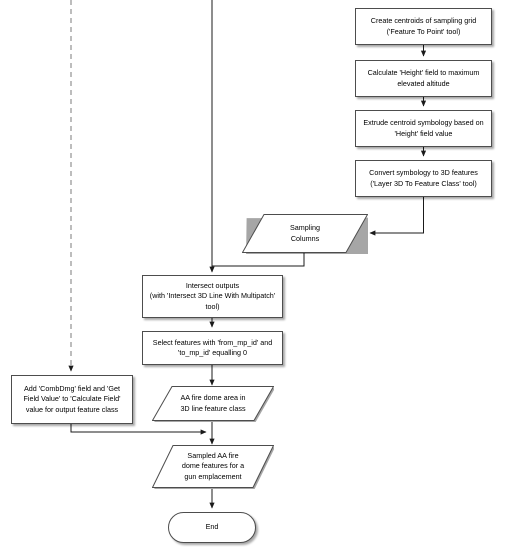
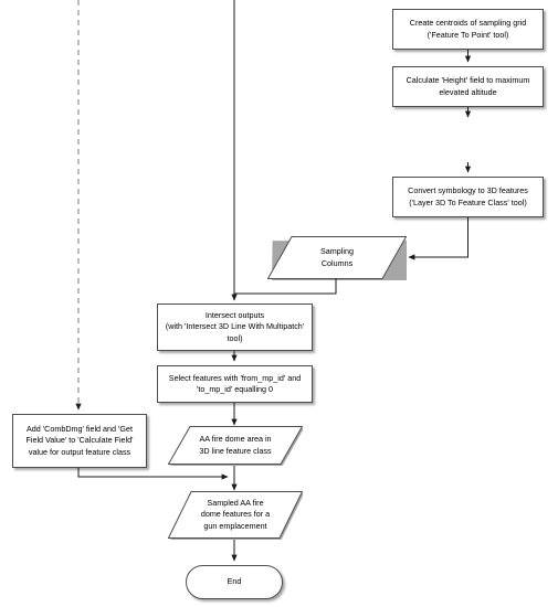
  Create centroids of sampling grid
  ('Feature To Point' tool)
  Calculate 'Height' field to maximum
  elevated altitude
- Extrude centroid symbology based on
- 'Height' field value
  Convert symbology to 3D features
  ('Layer 3D To Feature Class' tool)
  Sampling
  Columns
  AA fire dome area in
  3D line feature class
  Sampled AA fire
  dome features for a
  gun emplacement
  Intersect outputs
  (with 'Intersect 3D Line With Multipatch'
  tool)
  Select features with 'from_mp_id' and
  'to_mp_id' equalling 0
  Add 'CombDmg' field and 'Get
  Field Value' to 'Calculate Field'
  value for output feature class
  End
